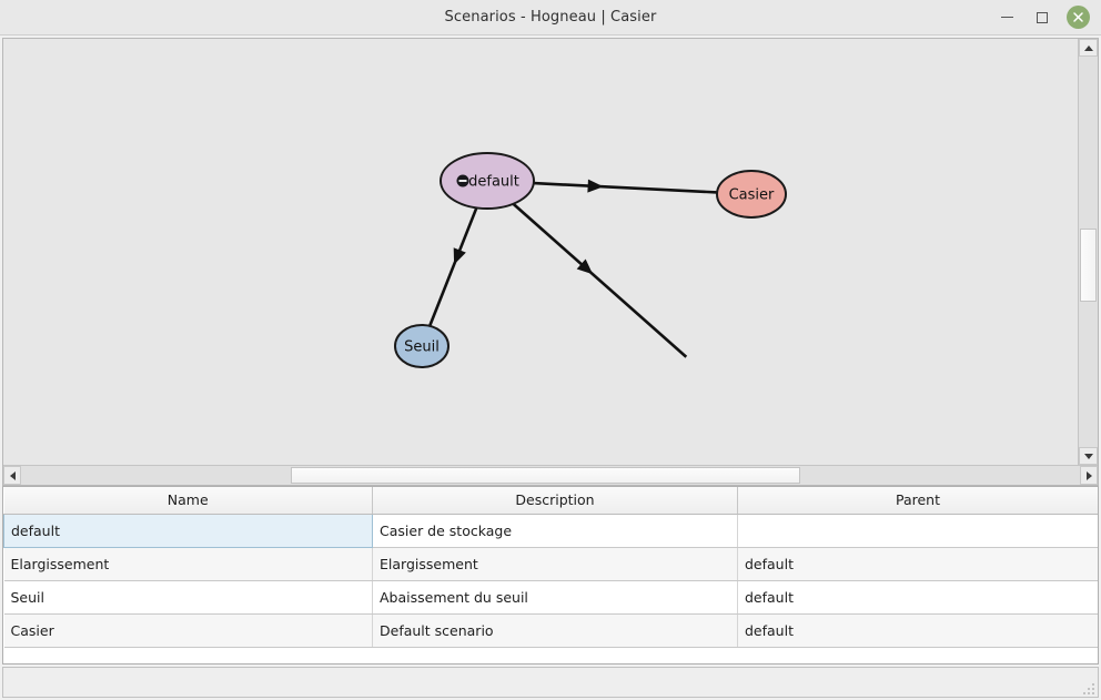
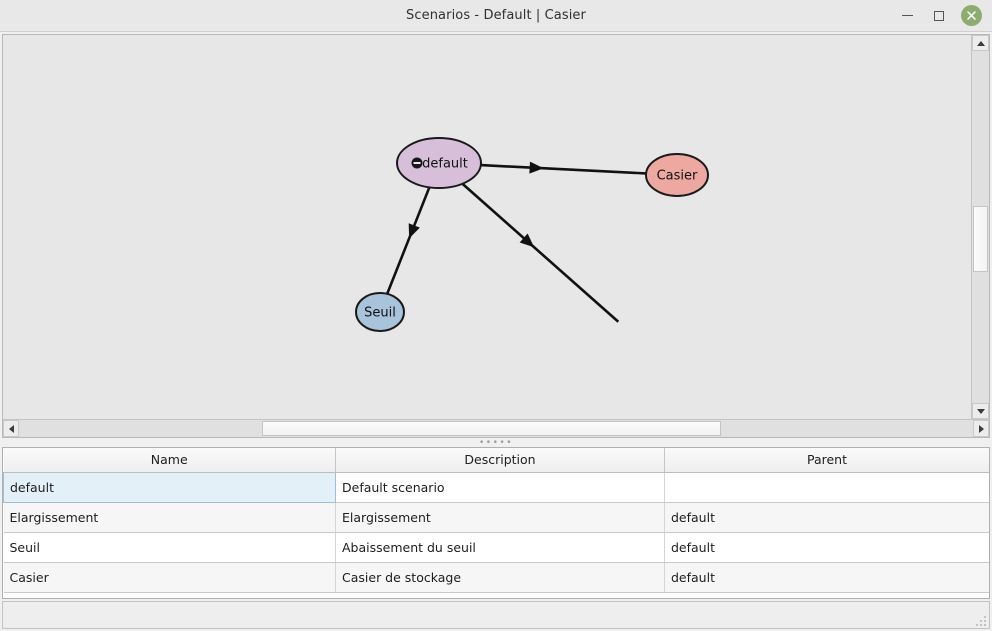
- Scenarios - Hogneau | Casier
+ Scenarios - Default | Casier
  default
  Casier
  Seuil
+ •••••
  Name	Description	Parent
- default	Casier de stockage
+ default	Default scenario
  Elargissement	Elargissement	default
  Seuil	Abaissement du seuil	default
- Casier	Default scenario	default
+ Casier	Casier de stockage	default
